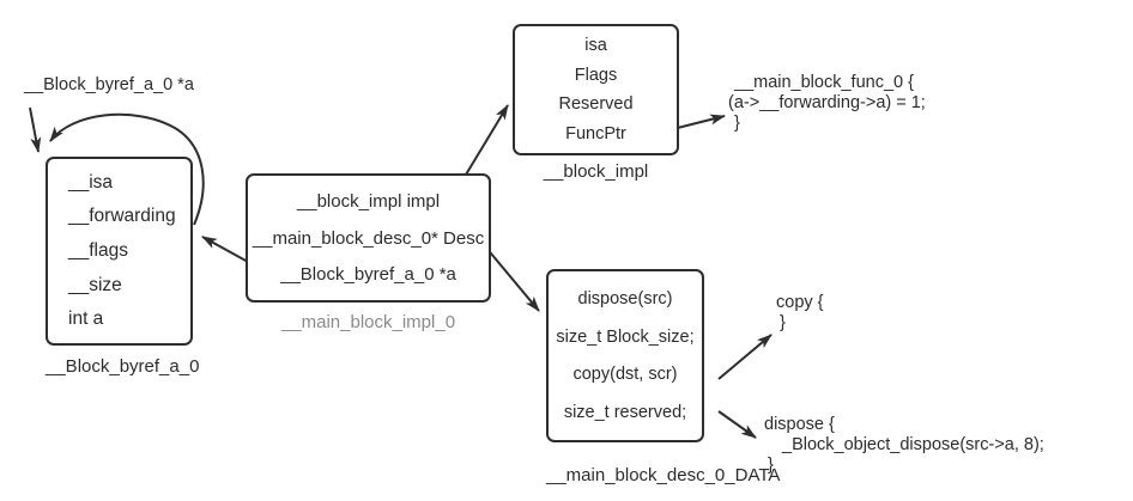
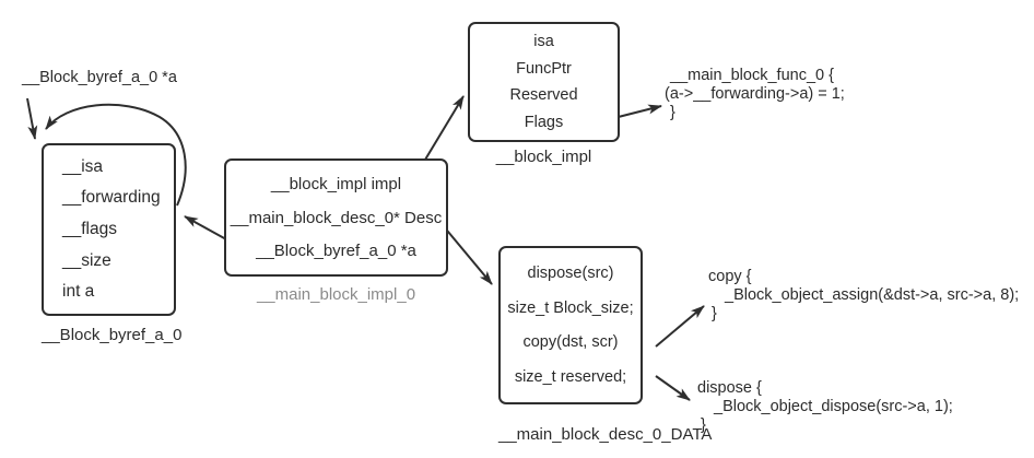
  __Block_byref_a_0 *a
  __isa
  __forwarding
  __flags
  __size
  int a
  __Block_byref_a_0
  __block_impl impl
  __main_block_desc_0* Desc
  __Block_byref_a_0 *a
  __main_block_impl_0
  isa
- Flags
+ FuncPtr
  Reserved
- FuncPtr
+ Flags
  __block_impl
  dispose(src)
  size_t Block_size;
  copy(dst, scr)
  size_t reserved;
  __main_block_desc_0_DA
  __main_block_func_0 {
  (a->__forwarding->a) = 1;
  }
  copy {
+ _Block_object_assign(&dst->a, src->a, 8);
  }
  dispose {
- _Block_object_dispose(src->a, 8);
+ _Block_object_dispose(src->a, 1);
  }
